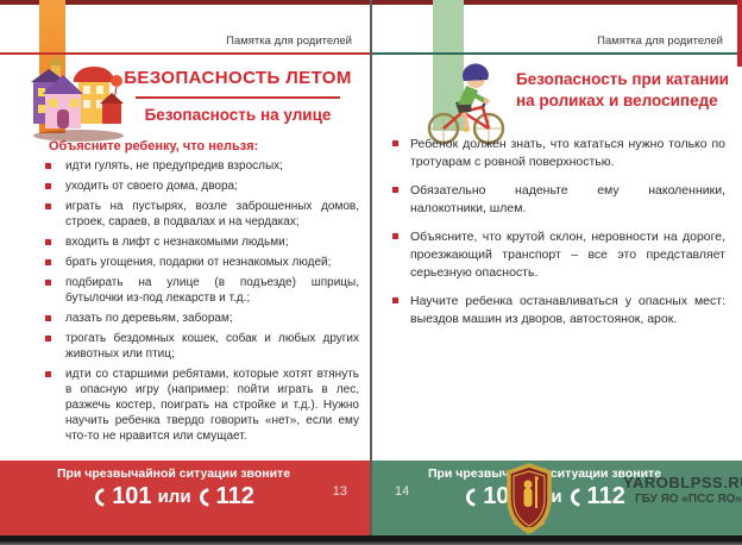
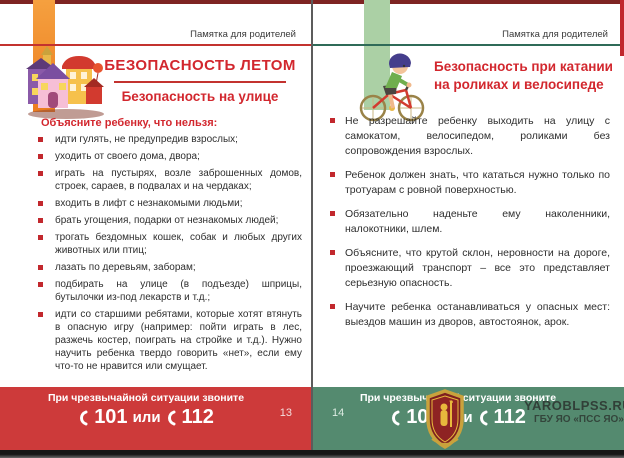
  Памятка для родителей
  БЕЗОПАСНОСТЬ ЛЕТОМ
  Безопасность на улице
  Объясните ребенку, что нельзя:
  идти гулять, не предупредив взрослых;
  уходить от своего дома, двора;
  играть на пустырях, возле заброшенных домов, строек, сараев, в подвалах и на чердаках;
  входить в лифт с незнакомыми людьми;
  брать угощения, подарки от незнакомых людей;
- подбирать на улице (в подъезде) шприцы, бутылочки из-под лекарств и т.д.;
+ трогать бездомных кошек, собак и любых других животных или птиц;
  лазать по деревьям, заборам;
- трогать бездомных кошек, собак и любых других животных или птиц;
+ подбирать на улице (в подъезде) шприцы, бутылочки из-под лекарств и т.д.;
  идти со старшими ребятами, которые хотят втянуть в опасную игру (например: пойти играть в лес, разжечь костер, поиграть на стройке и т.д.). Нужно научить ребенка твердо говорить «нет», если ему что-то не нравится или смущает.
  При чрезвычайной ситуации звоните
  101
  или
  112
  13
  Памятка для родителей
  Безопасность при катании
  на роликах и велосипеде
+ Не разрешайте ребенку выходить на улицу с самокатом, велосипедом, роликами без сопровождения взрослых.
  Ребенок должен знать, что кататься нужно только по тротуарам с ровной поверхностью.
  Обязательно наденьте ему наколенники, налокотники, шлем.
  Объясните, что крутой склон, неровности на дороге, проезжающий транспорт – все это представляет серьезную опасность.
  Научите ребенка останавливаться у опасных мест: выездов машин из дворов, автостоянок, арок.
  При чрезвыч ситуации звоните
  112
  14
  YAROBLPSS.R
  ГБУ ЯО «ПСС ЯО»
